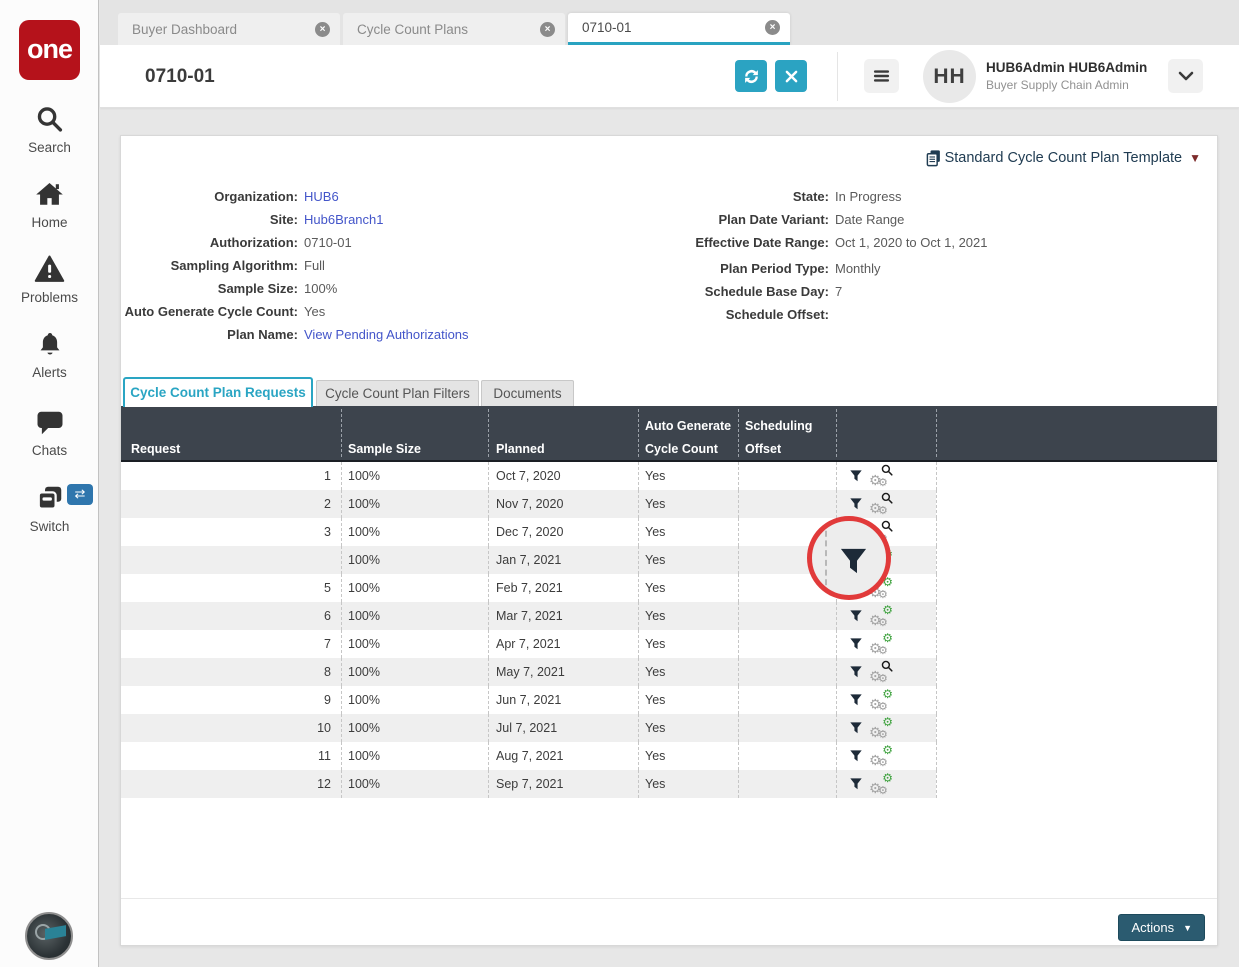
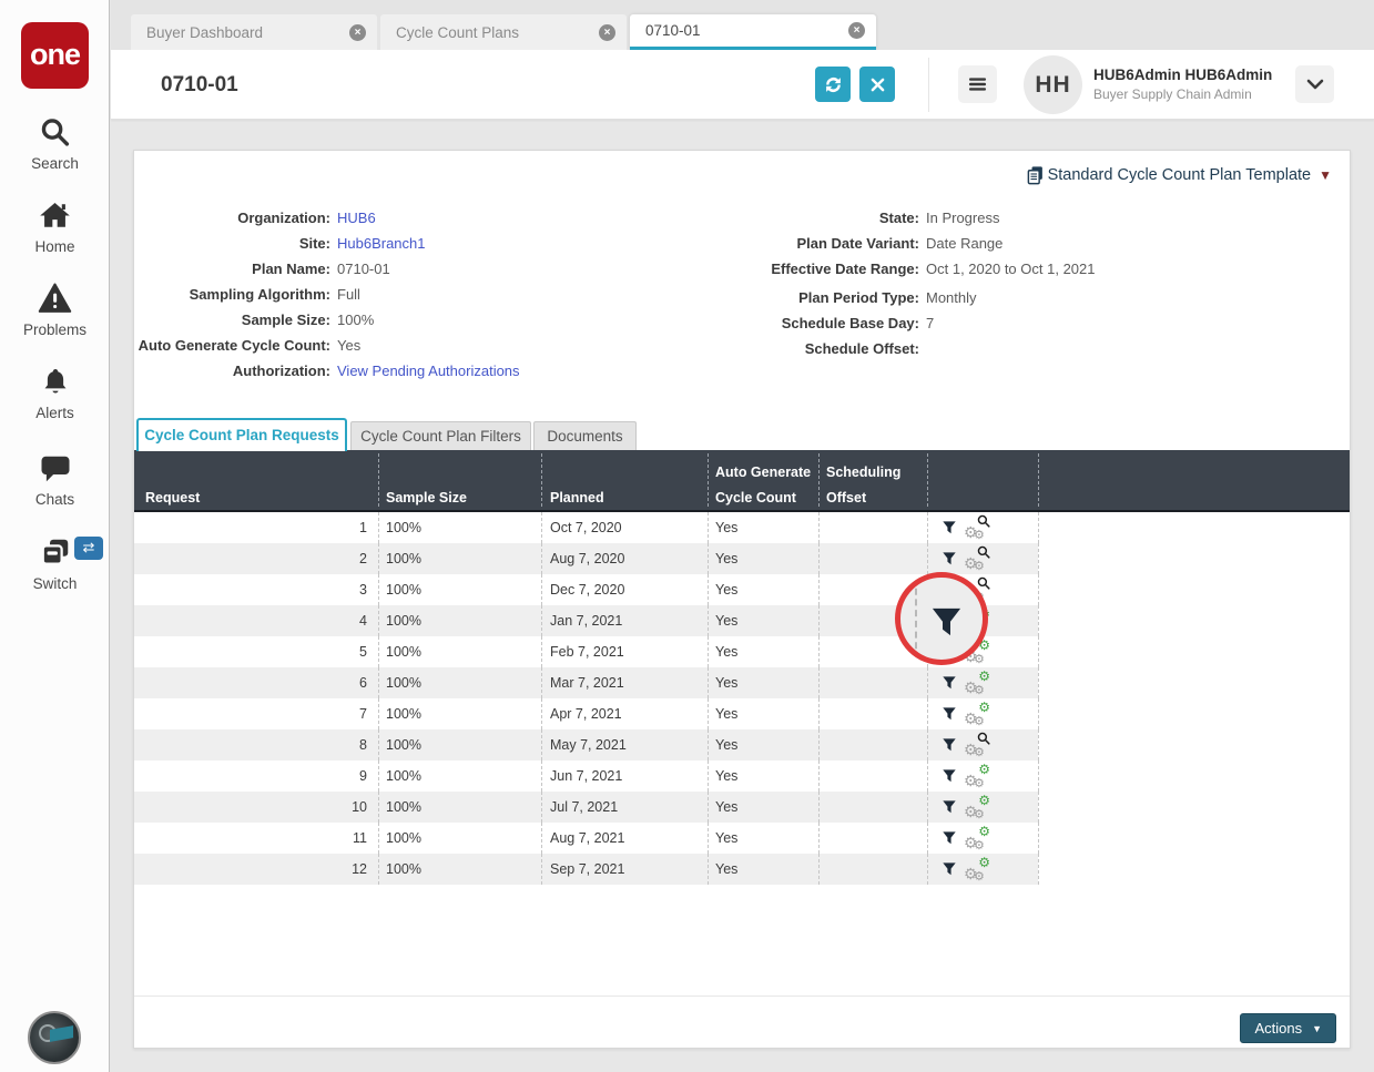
  one
  Search
  Home
  Problems
  Alerts
  Chats
  Switch
  ⇄
  Buyer Dashboard
  ×
  Cycle Count Plans
  ×
  0710-01
  ×
  0710-01
  HH
  HUB6Admin HUB6Admin
  Buyer Supply Chain Admin
  Standard Cycle Count Plan Template
  ▼
  Organization HUB6
  Site Hub6Branch1
- Authorization 0710-01
+ Plan Name 0710-01
  Sampling Algorithm Full
  Sample Size 100%
  Auto Generate Cycle Count Yes
- Plan Name View Pending Authorizations
+ Authorization View Pending Authorizations
  State In Progress
  Plan Date Variant Date Range
  Effective Date Range Oct 1, 2020 to Oct 1, 2021
  Plan Period Type Monthly
  Schedule Base Day 7
  Schedule Offset
  Cycle Count Plan Requests
  Cycle Count Plan Filters
  Documents
  Request
  Sample Size
  Planned
  Auto Generate
  Cycle Count
  Scheduling
  Offset
  1
  100%
  Oct 7, 2020
  Yes
  ⚙
  ⚙
  2
  100%
- Nov 7, 2020
+ Aug 7, 2020
  Yes
  ⚙
  ⚙
  3
  100%
  Dec 7, 2020
  Yes
+ 4
  100%
  Jan 7, 2021
  Yes
  5
  100%
  Feb 7, 2021
  Yes
  ⚙
  ⚙
  ⚙
  6
  100%
  Mar 7, 2021
  Yes
  ⚙
  ⚙
  ⚙
  7
  100%
  Apr 7, 2021
  Yes
  ⚙
  ⚙
  ⚙
  8
  100%
  May 7, 2021
  Yes
  ⚙
  ⚙
  9
  100%
  Jun 7, 2021
  Yes
  ⚙
  ⚙
  ⚙
  10
  100%
  Jul 7, 2021
  Yes
  ⚙
  ⚙
  ⚙
  11
  100%
  Aug 7, 2021
  Yes
  ⚙
  ⚙
  ⚙
  12
  100%
  Sep 7, 2021
  Yes
  ⚙
  ⚙
  ⚙
  Actions
  ▼
